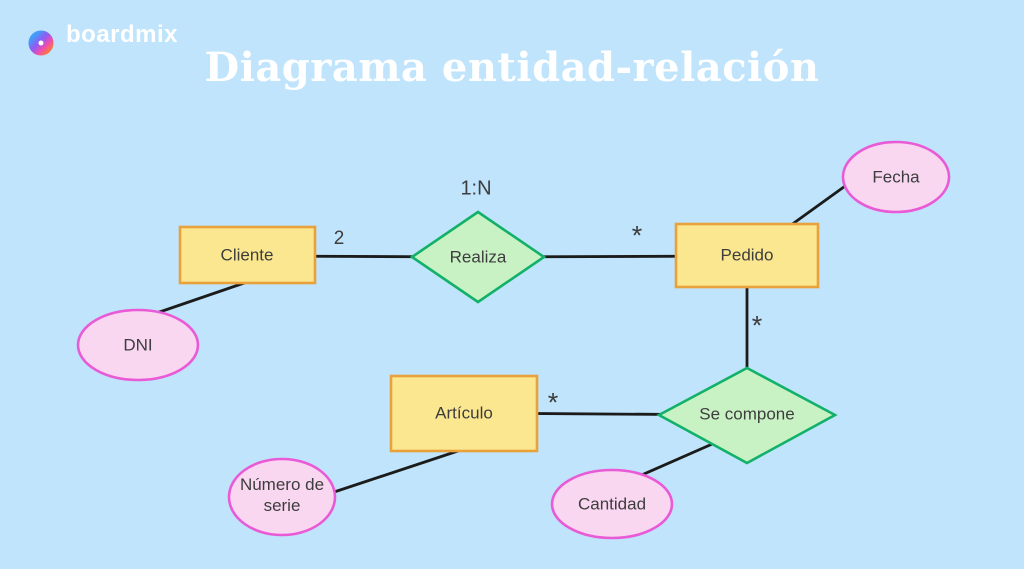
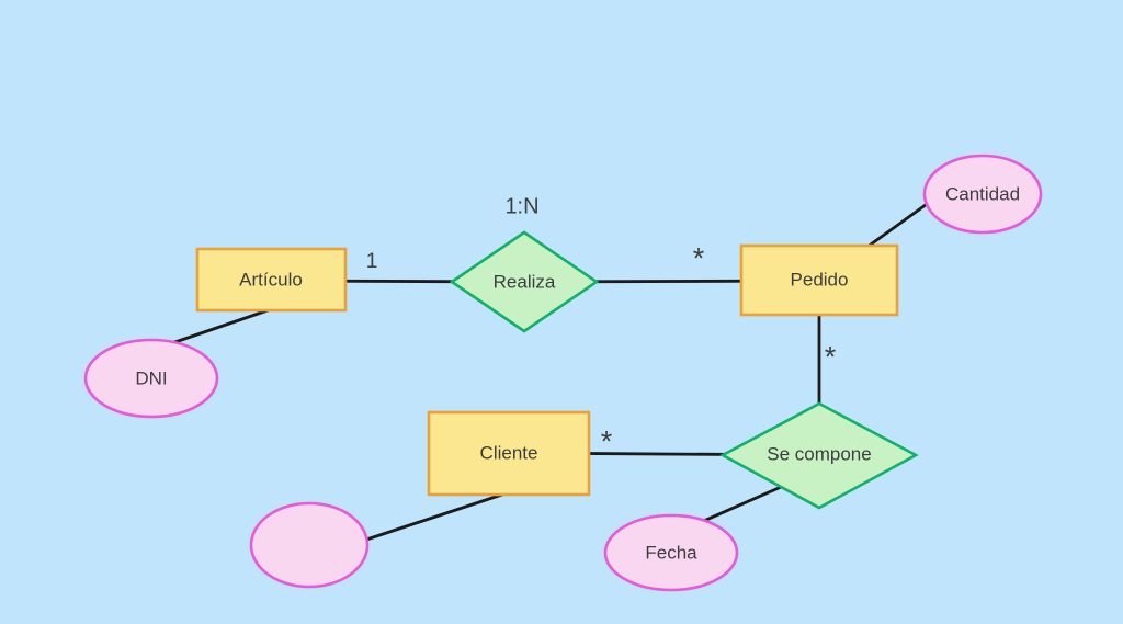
- boardmix
- Diagrama entidad-relación
- Cliente
+ Artículo
  Pedido
- Artículo
+ Cliente
  Realiza
  Se compone
  DNI
- Fecha
+ Cantidad
- Número de serie
- Cantidad
+ Fecha
- 2
+ 1
  1:N
  *
  *
  *
